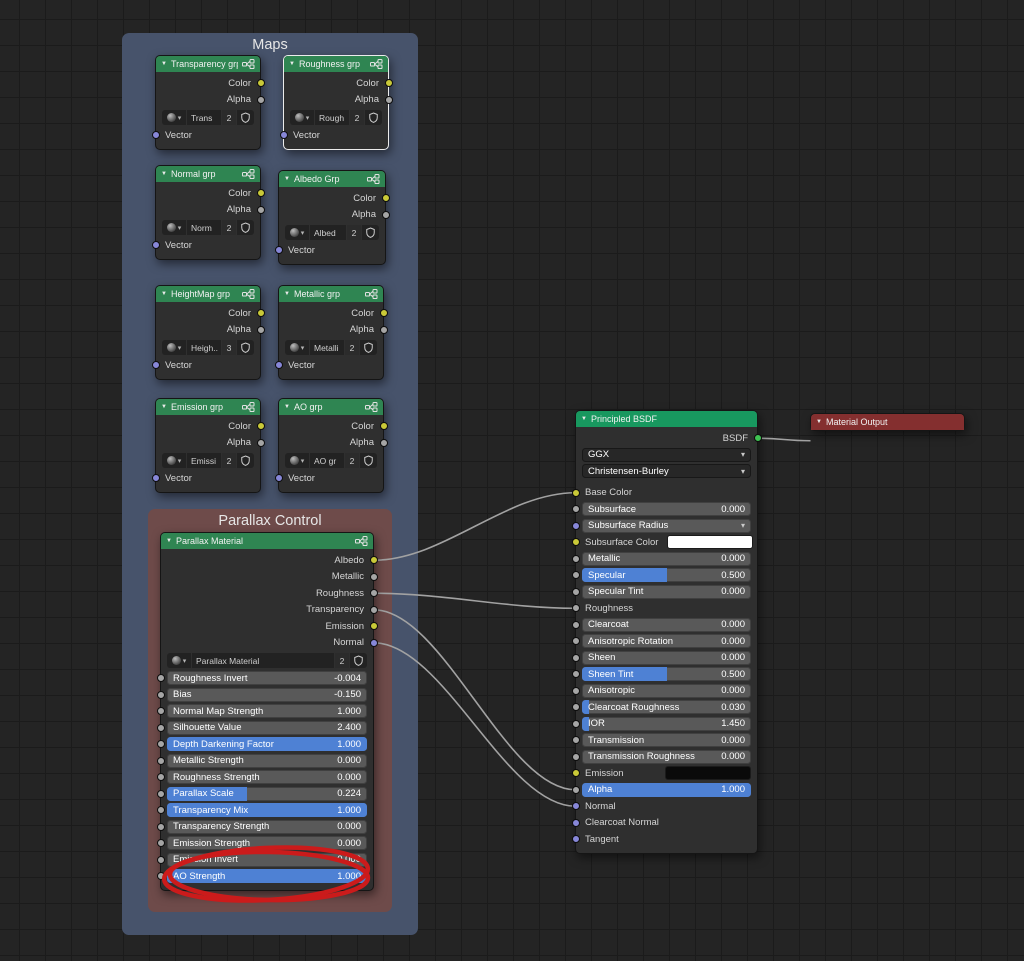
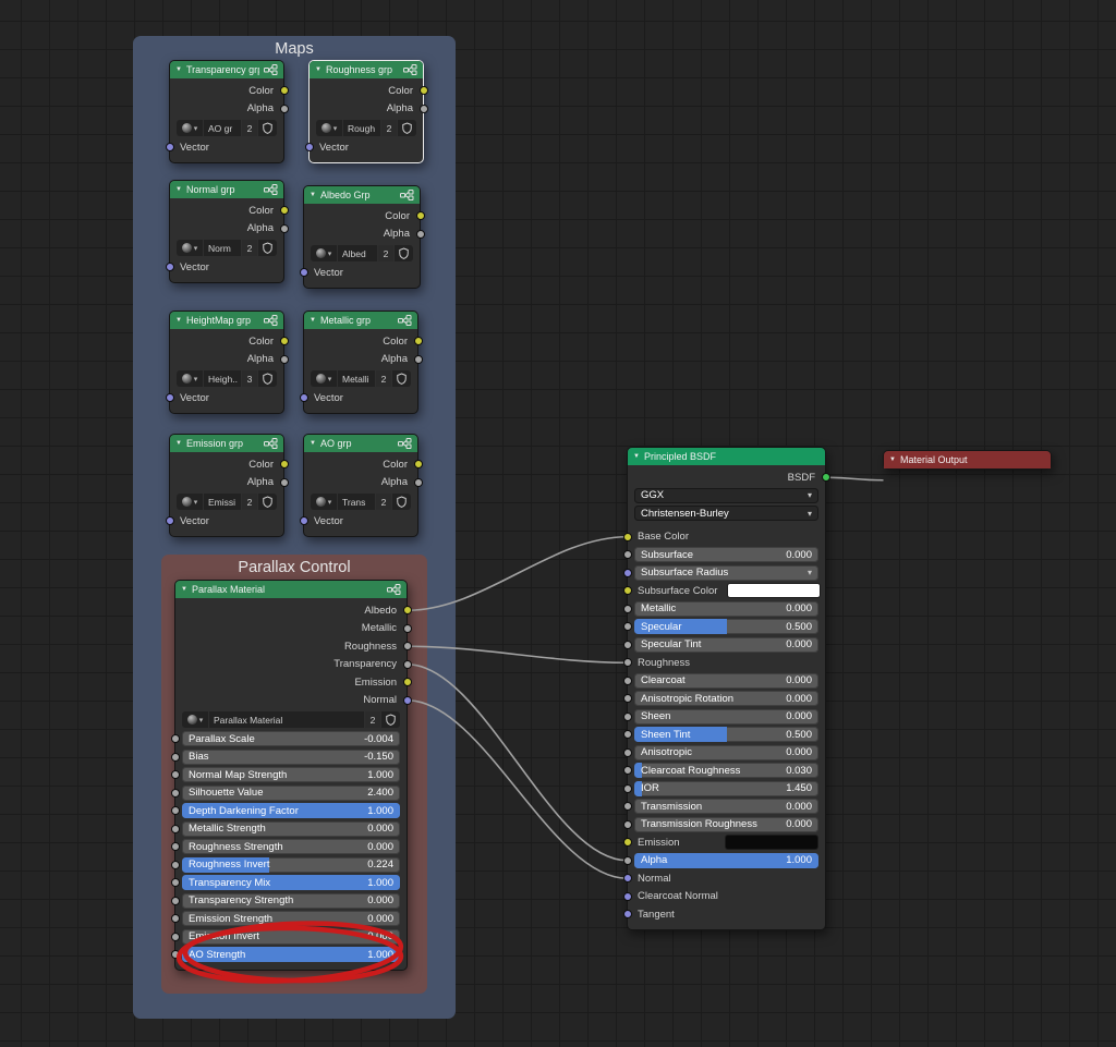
  Maps
  Parallax Control
  Transparency gr
  Color
  Alpha
- Trans
+ AO gr
  2
  Vector
  Roughness grp
  Color
  Alpha
  Rough
  2
  Vector
  Normal grp
  Color
  Alpha
  Norm
  2
  Vector
  Albedo Grp
  Color
  Alpha
  Albed
  2
  Vector
  HeightMap grp
  Color
  Alpha
  Heigh..
  3
  Vector
  Metallic grp
  Color
  Alpha
  Metalli
  2
  Vector
  Emission grp
  Color
  Alpha
  Emissi
  2
  Vector
  AO grp
  Color
  Alpha
- AO gr
+ Trans
  2
  Vector
  Parallax Material
  Albedo
  Metallic
  Roughness
  Transparency
  Emission
  Normal
  Parallax Material
  2
- Roughness Invert
+ Parallax Scale
  -0.004
  Bias
  -0.150
  Normal Map Strength
  1.000
  Silhouette Value
  2.400
  Depth Darkening Factor
  1.000
  Metallic Strength
  0.000
  Roughness Strength
  0.000
- Parallax Scale
+ Roughness Invert
  0.224
  Transparency Mix
  1.000
  Transparency Strength
  0.000
  Emission Strength
  0.000
  Emon Invert
  AO Strength
  1.000
  Principled BSDF
  BSDF
  GGX
  ▾
  Christensen-Burley
  ▾
  Base Color
  Subsurface
  0.000
  Subsurface Radius
  ▾
  Subsurface Color
  Metallic
  0.000
  Specular
  0.500
  Specular Tint
  0.000
  Roughness
  Clearcoat
  0.000
  Anisotropic Rotation
  0.000
  Sheen
  0.000
  Sheen Tint
  0.500
  Anisotropic
  0.000
  Clearcoat Roughness
  0.030
  IOR
  1.450
  Transmission
  0.000
  Transmission Roughness
  0.000
  Emission
  Alpha
  1.000
  Normal
  Clearcoat Normal
  Tangent
  Material Output
